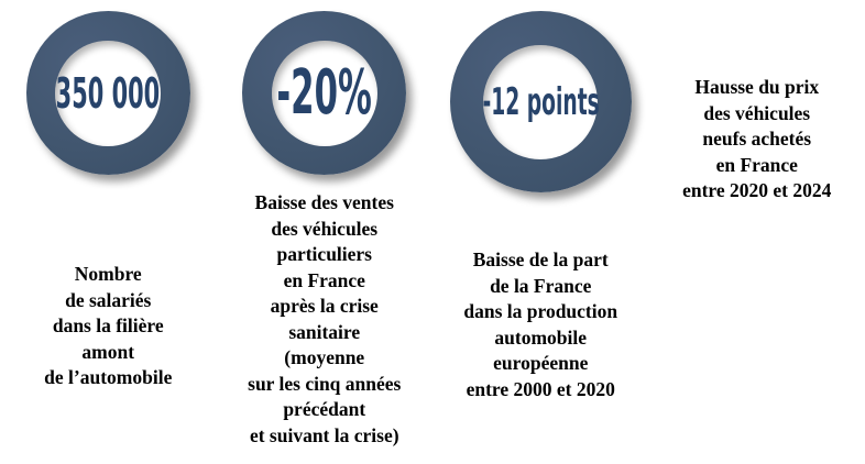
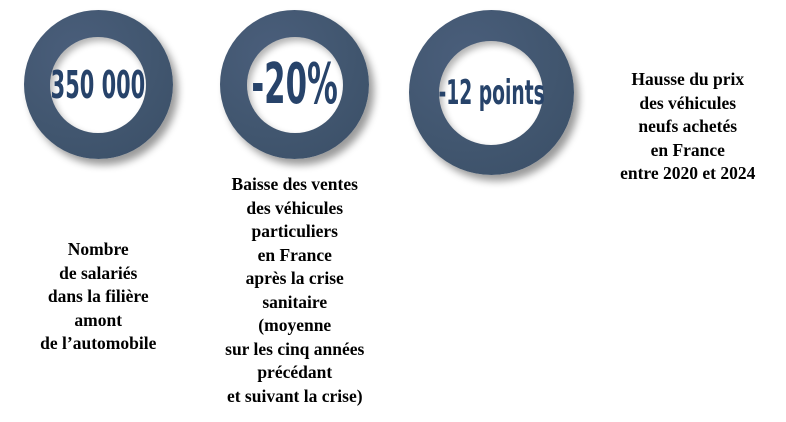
  350 000
  Nombre
  de salariés
  dans la filière
  amont
  de l’automobile
  -20%
  Baisse des ventes
  des véhicules
  particuliers
  en France
  après la crise
  sanitaire
  (moyenne
  sur les cinq années
  précédant
  et suivant la crise)
  -12 points
- Baisse de la part
- de la France
- dans la production
- automobile
- européenne
- entre 2000 et 2020
  Hausse du prix
  des véhicules
  neufs achetés
  en France
  entre 2020 et 2024
